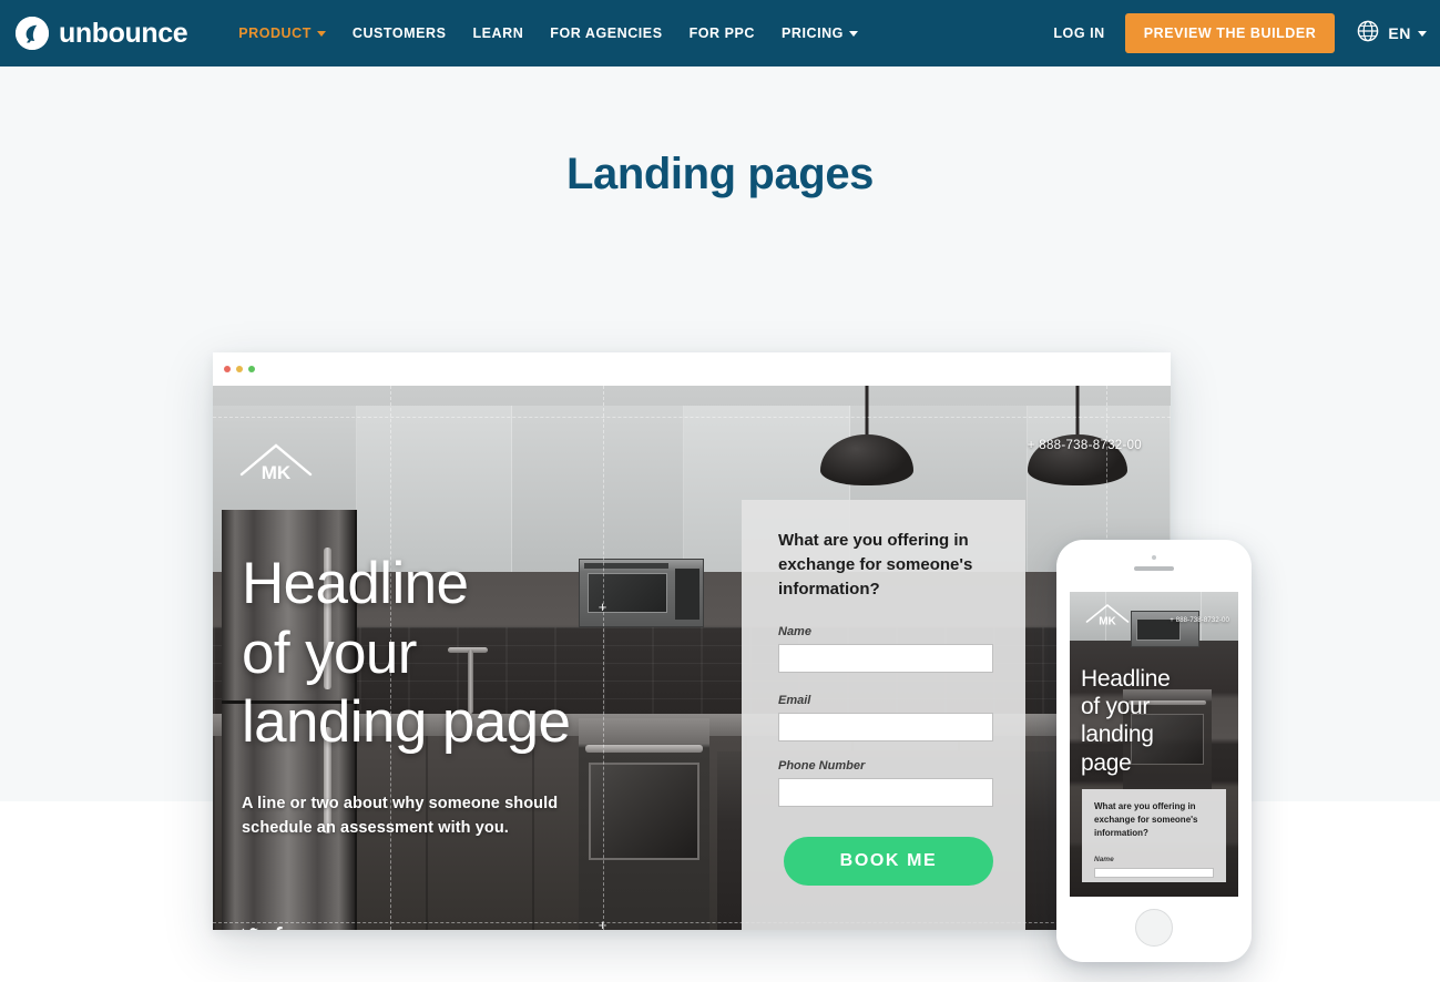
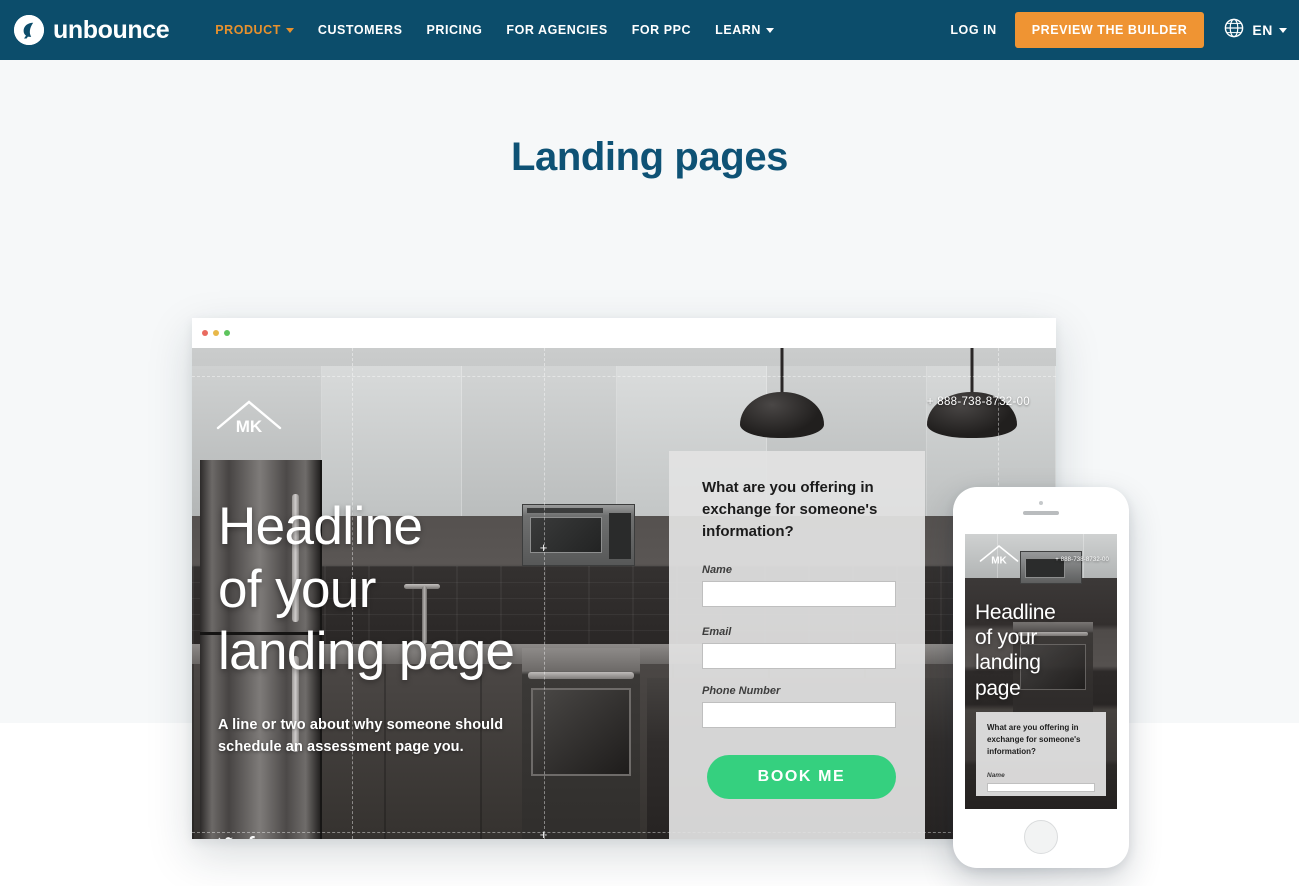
  unbounce
  PRODUCT
  CUSTOMERS
- LEARN
+ PRICING
  FOR AGENCIES
  FOR PPC
- PRICING
+ LEARN
  LOG IN
  PREVIEW THE BUILDER
  EN
  Landing pages
  +
  +
  MK
  + 888-738-8732-00
  Headline
  of your
  landing page
  A line or two about why someone should
- schedule an assessment with you.
+ schedule an assessment page you.
  What are you offering in exchange for someone's information?
  Name
  Email
  Phone Number
  BOOK ME
  MK
  Headline
  of your
  landing
  page
  What are you offering in exchange for someone's information?
